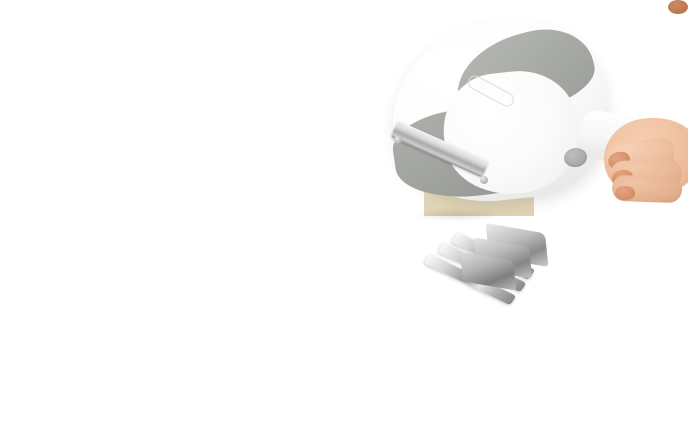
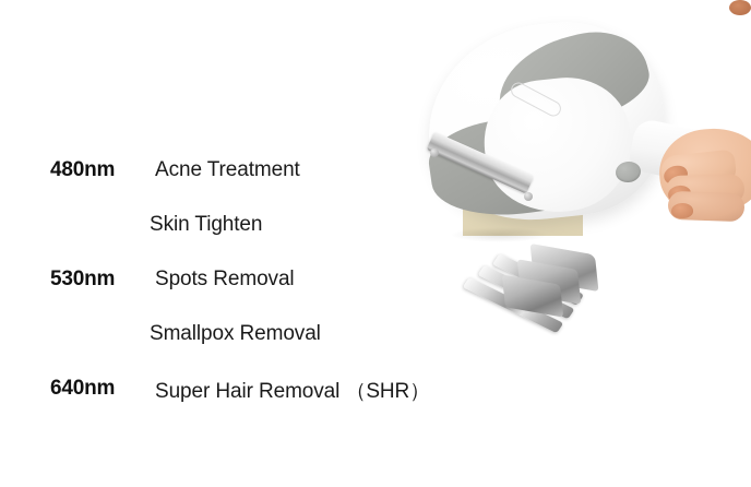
+ 480nm
+ Acne Treatment
+ Skin Tighten
+ 530nm
+ Spots Removal
+ Smallpox Removal
+ 640nm
+ Super Hair Removal （SHR）
